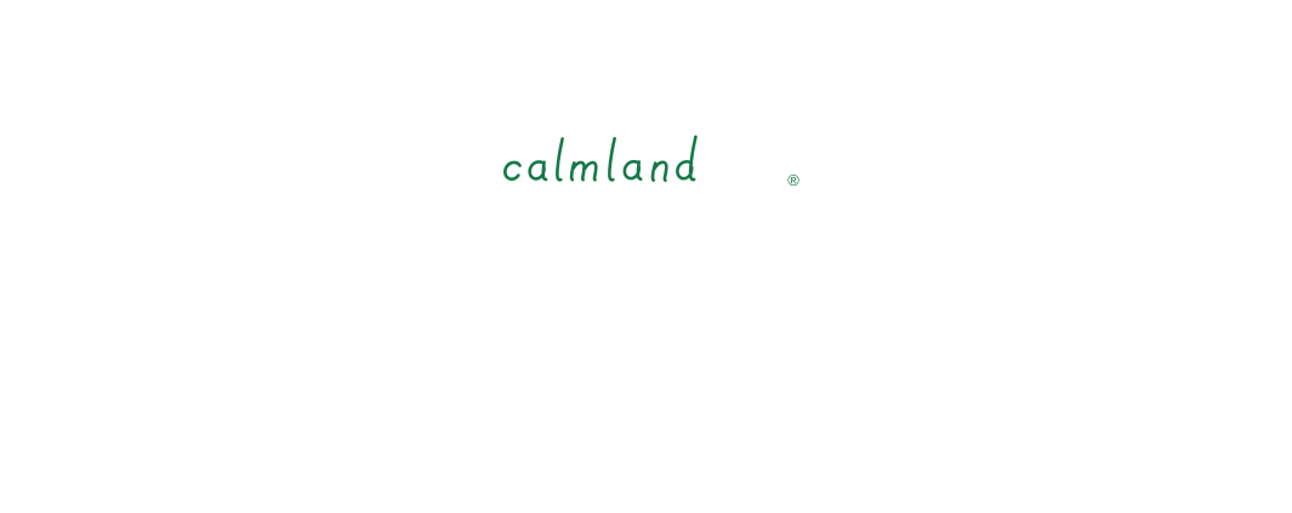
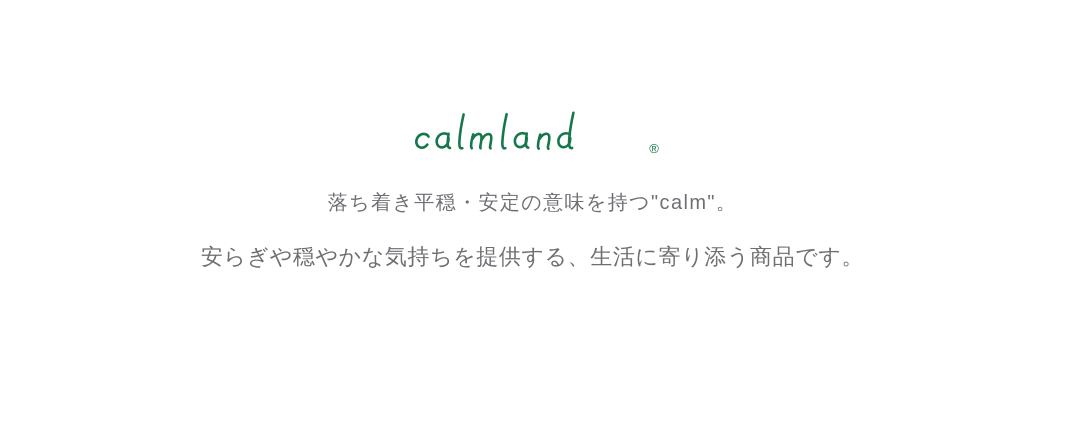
  ®
+ 落ち着き平穏・安定の意味を持つ"calm"。
+ 安らぎや穏やかな気持ちを提供する、生活に寄り添う商品です。
